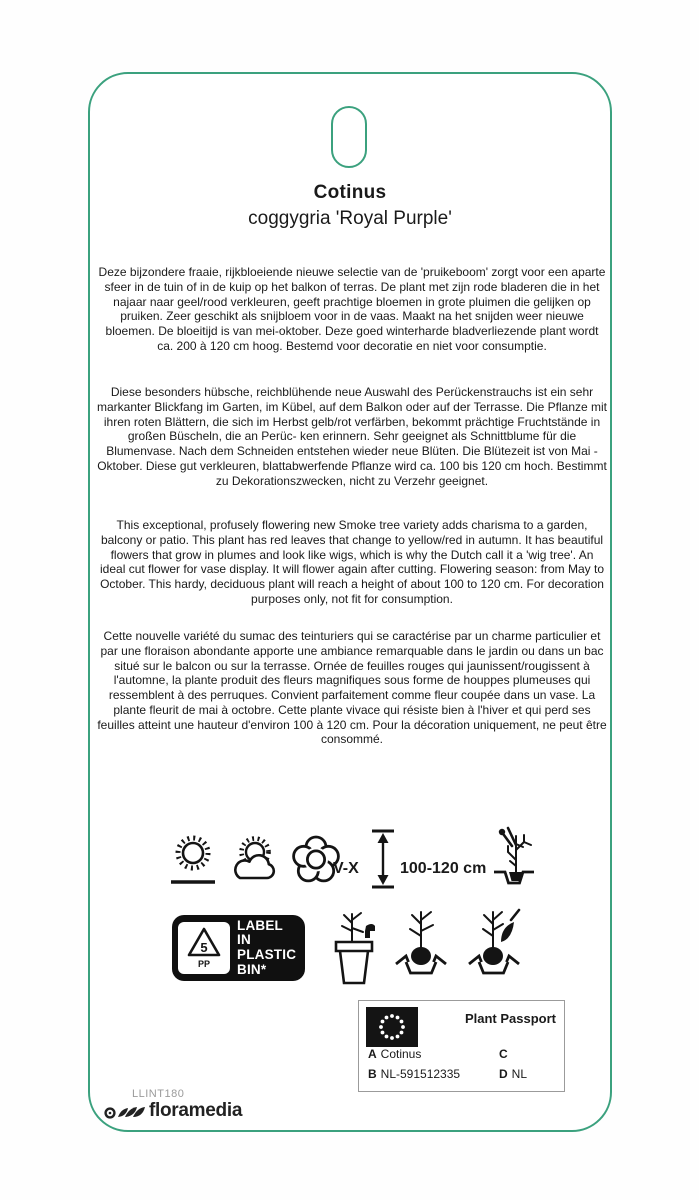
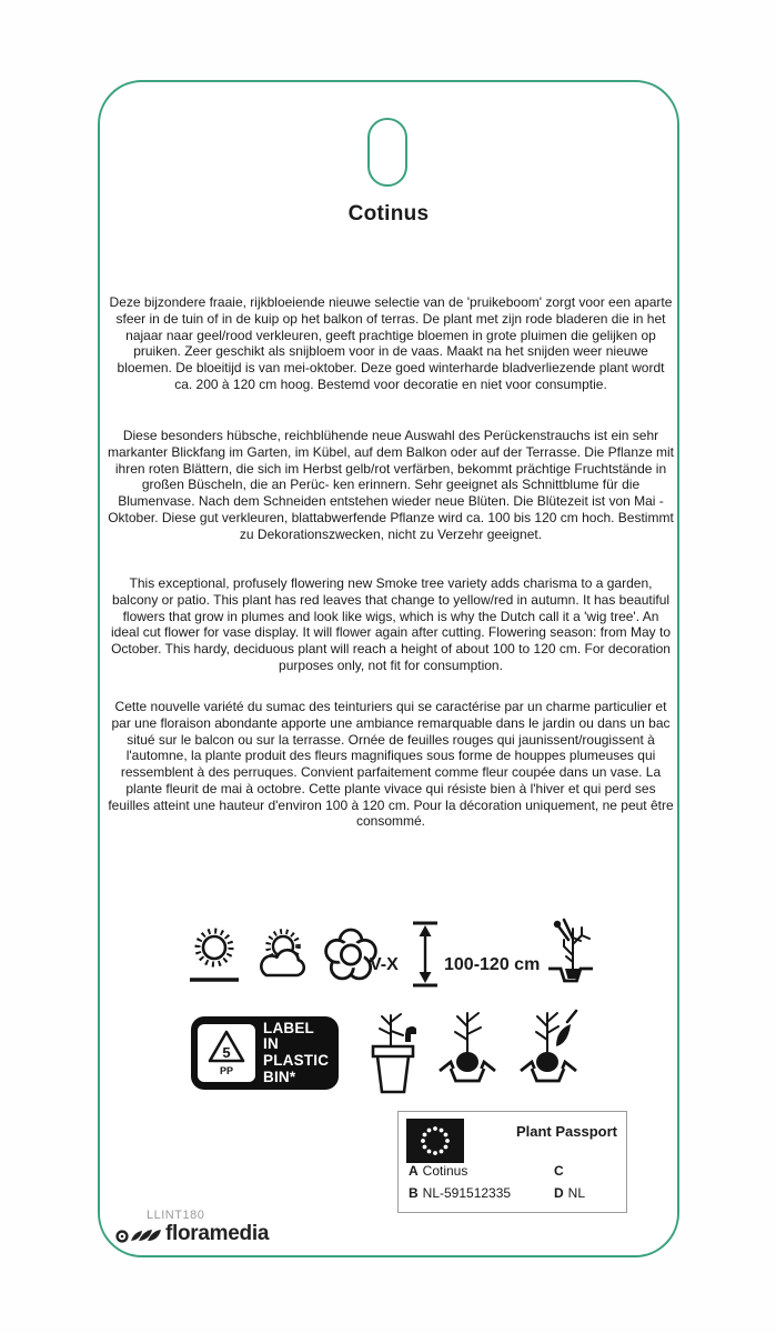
  Cotinus
- coggygria 'Royal Purple'
  Deze bijzondere fraaie, rijkbloeiende nieuwe selectie van de 'pruikeboom' zorgt voor een aparte sfeer in de tuin of in de kuip op het balkon of terras. De plant met zijn rode bladeren die in het najaar naar geel/rood verkleuren, geeft prachtige bloemen in grote pluimen die gelijken op pruiken. Zeer geschikt als snijbloem voor in de vaas. Maakt na het snijden weer nieuwe bloemen. De bloeitijd is van mei-oktober. Deze goed winterharde bladverliezende plant wordt ca. 200 à 120 cm hoog. Bestemd voor decoratie en niet voor consumptie.
  Diese besonders hübsche, reichblühende neue Auswahl des Perückenstrauchs ist ein sehr markanter Blickfang im Garten, im Kübel, auf dem Balkon oder auf der Terrasse. Die Pflanze mit ihren roten Blättern, die sich im Herbst gelb/rot verfärben, bekommt prächtige Fruchtstände in großen Büscheln, die an Perüc- ken erinnern. Sehr geeignet als Schnittblume für die Blumenvase. Nach dem Schneiden entstehen wieder neue Blüten. Die Blütezeit ist von Mai - Oktober. Diese gut verkleuren, blattabwerfende Pflanze wird ca. 100 bis 120 cm hoch. Bestimmt zu Dekorationszwecken, nicht zu Verzehr geeignet.
  This exceptional, profusely flowering new Smoke tree variety adds charisma to a garden, balcony or patio. This plant has red leaves that change to yellow/red in autumn. It has beautiful flowers that grow in plumes and look like wigs, which is why the Dutch call it a 'wig tree'. An ideal cut flower for vase display. It will flower again after cutting. Flowering season: from May to October. This hardy, deciduous plant will reach a height of about 100 to 120 cm. For decoration purposes only, not fit for consumption.
  Cette nouvelle variété du sumac des teinturiers qui se caractérise par un charme particulier et par une floraison abondante apporte une ambiance remarquable dans le jardin ou dans un bac situé sur le balcon ou sur la terrasse. Ornée de feuilles rouges qui jaunissent/rougissent à l'automne, la plante produit des fleurs magnifiques sous forme de houppes plumeuses qui ressemblent à des perruques. Convient parfaitement comme fleur coupée dans un vase. La plante fleurit de mai à octobre. Cette plante vivace qui résiste bien à l'hiver et qui perd ses feuilles atteint une hauteur d'environ 100 à 120 cm. Pour la décoration uniquement, ne peut être consommé.
  V-X
  100-120 cm
  5
  PP
  LABEL IN
  PLASTIC
  BIN*
  Plant Passport
  A Cotinus
  C
  B NL-591512335
  D NL
  LLINT180
  floramedia
